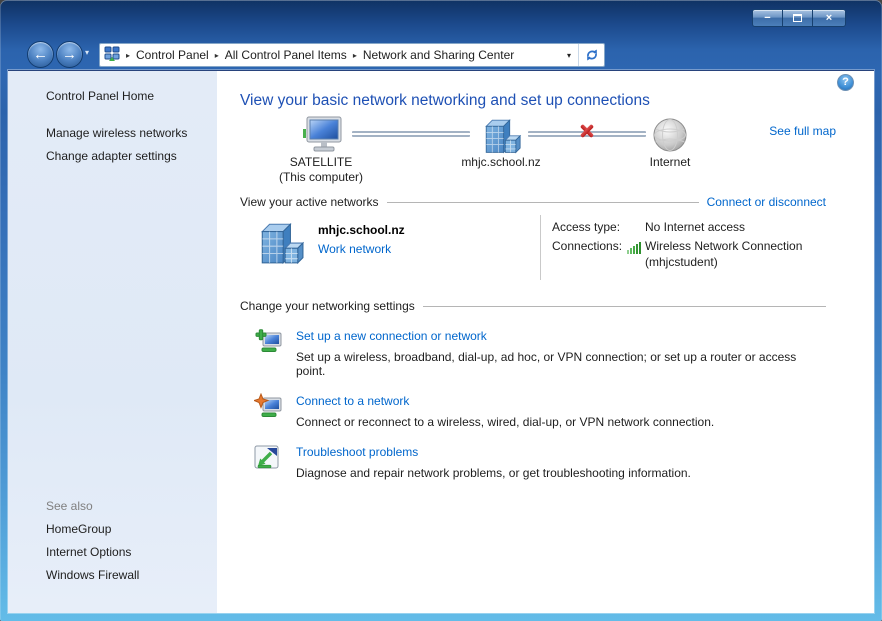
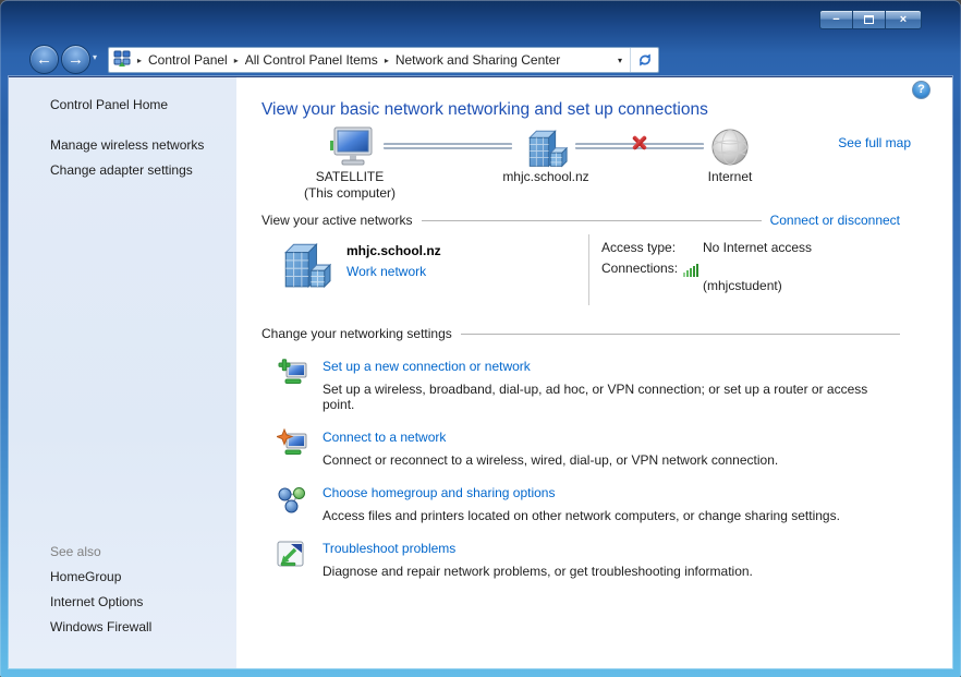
  −
  ×
  ←
  →
  ▾
  ▸
  Control Panel
  ▸
  All Control Panel Items
  ▸
  Network and Sharing Center
  ▾
  Control Panel Home
  Manage wireless networks
  Change adapter settings
  See also
  HomeGroup
  Internet Options
  Windows Firewall
  View your basic network networking and set up connections
  ?
  SATELLITE
  (This computer)
  mhjc.school.nz
  Internet
  See full map
  View your active networks
  Connect or disconnect
  mhjc.school.nz
  Work network
  Access type:
  No Internet access
  Connections:
- Wireless Network Connection
  (mhjcstudent)
  Change your networking settings
  Set up a new connection or network
  Set up a wireless, broadband, dial-up, ad hoc, or VPN connection; or set up a router or access point.
  Connect to a network
  Connect or reconnect to a wireless, wired, dial-up, or VPN network connection.
+ Choose homegroup and sharing options
+ Access files and printers located on other network computers, or change sharing settings.
  Troubleshoot problems
  Diagnose and repair network problems, or get troubleshooting information.
